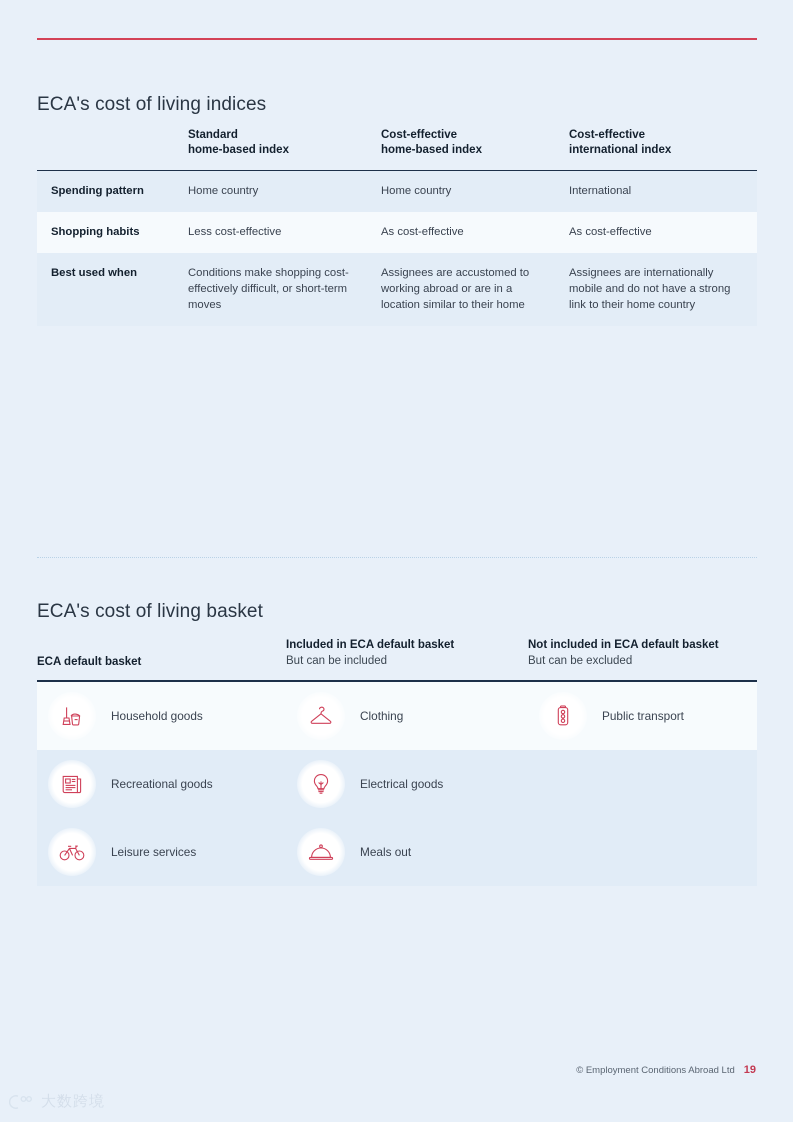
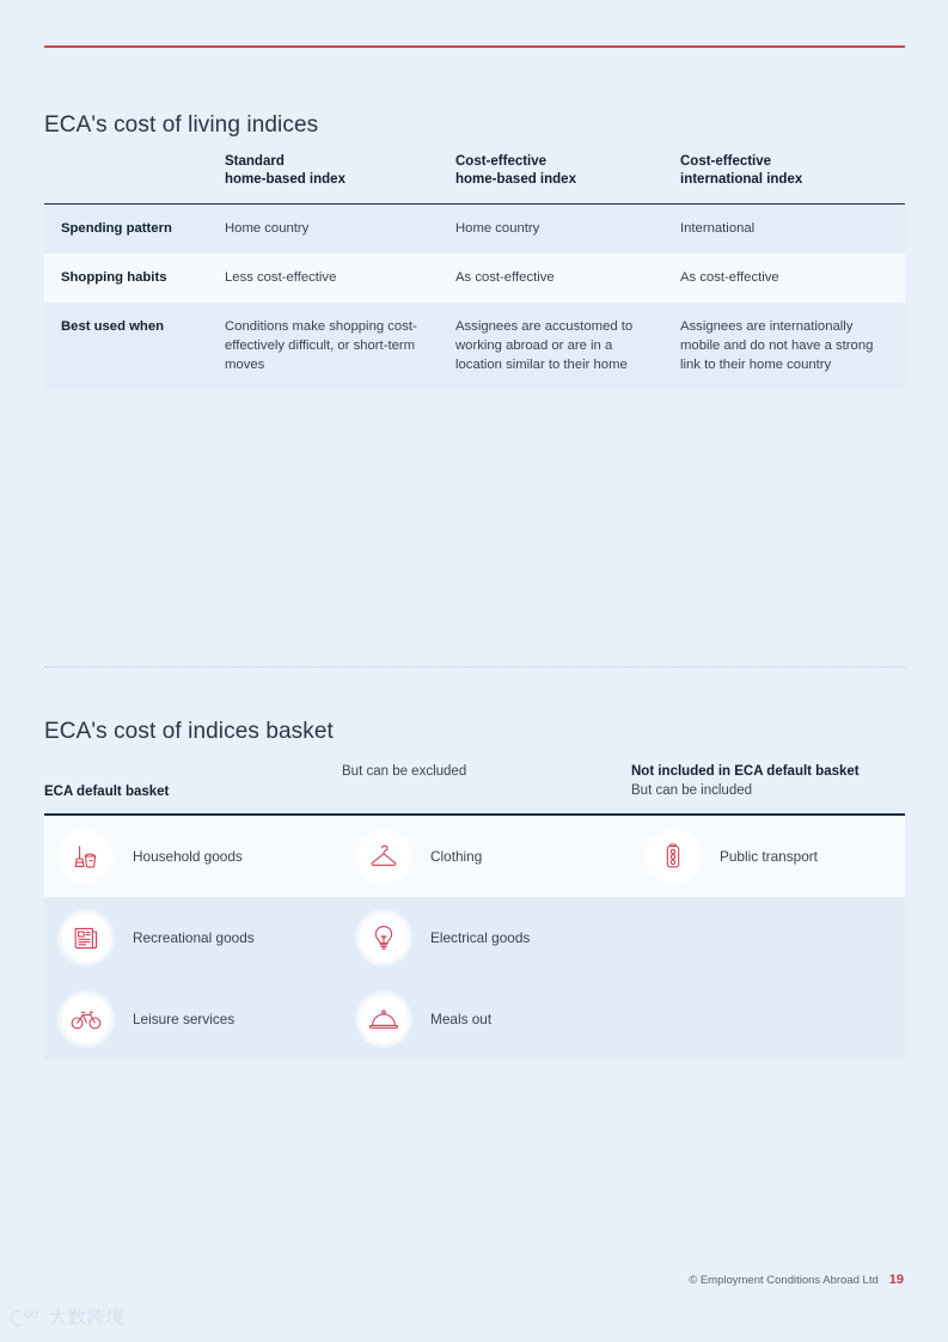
  ECA's cost of living indices
  	Standard home-based index	Cost-effective home-based index	Cost-effective international index
  Spending pattern	Home country	Home country	International
  Shopping habits	Less cost-effective	As cost-effective	As cost-effective
  Best used when	Conditions make shopping cost-effectively difficult, or short-term moves	Assignees are accustomed to working abroad or are in a location similar to their home	Assignees are internationally mobile and do not have a strong link to their home country
- ECA's cost of living basket
+ ECA's cost of indices basket
  ECA default basket
- Included in ECA default basket
- But can be included
+ But can be excluded
  Not included in ECA default basket
- But can be excluded
+ But can be included
  Household goods
  Clothing
  Public transport
  Recreational goods
  Electrical goods
  Leisure services
  Meals out
  © Employment Conditions Abroad Ltd
  19
